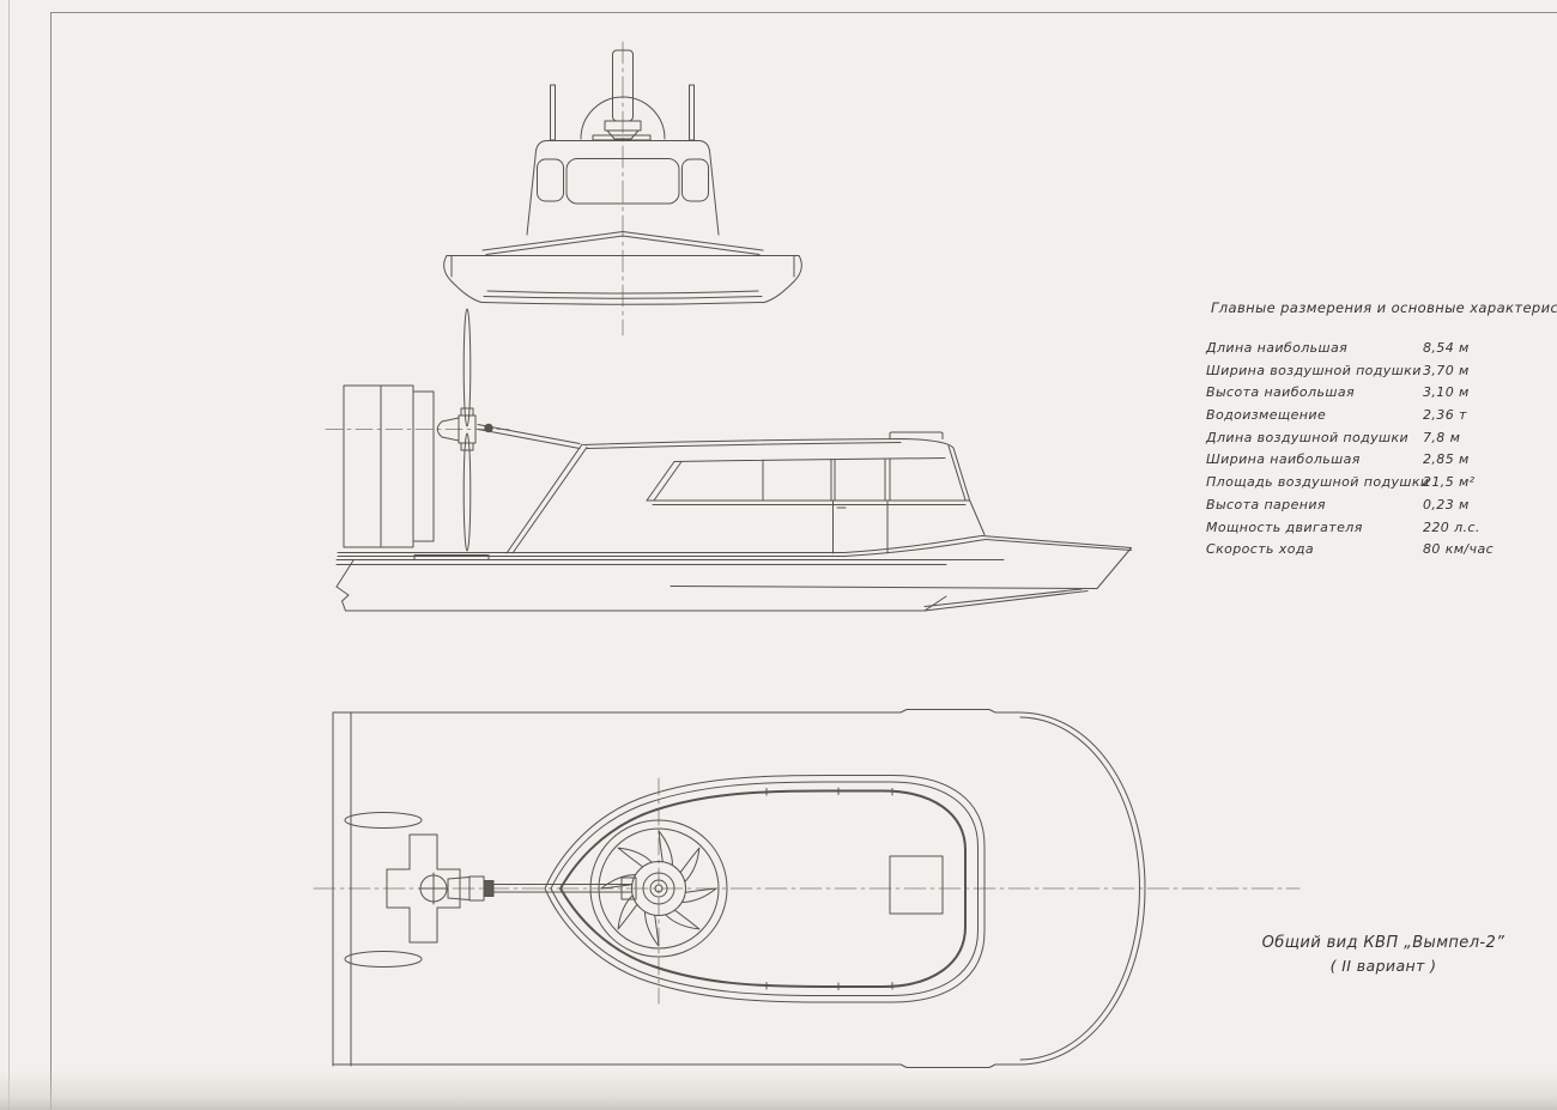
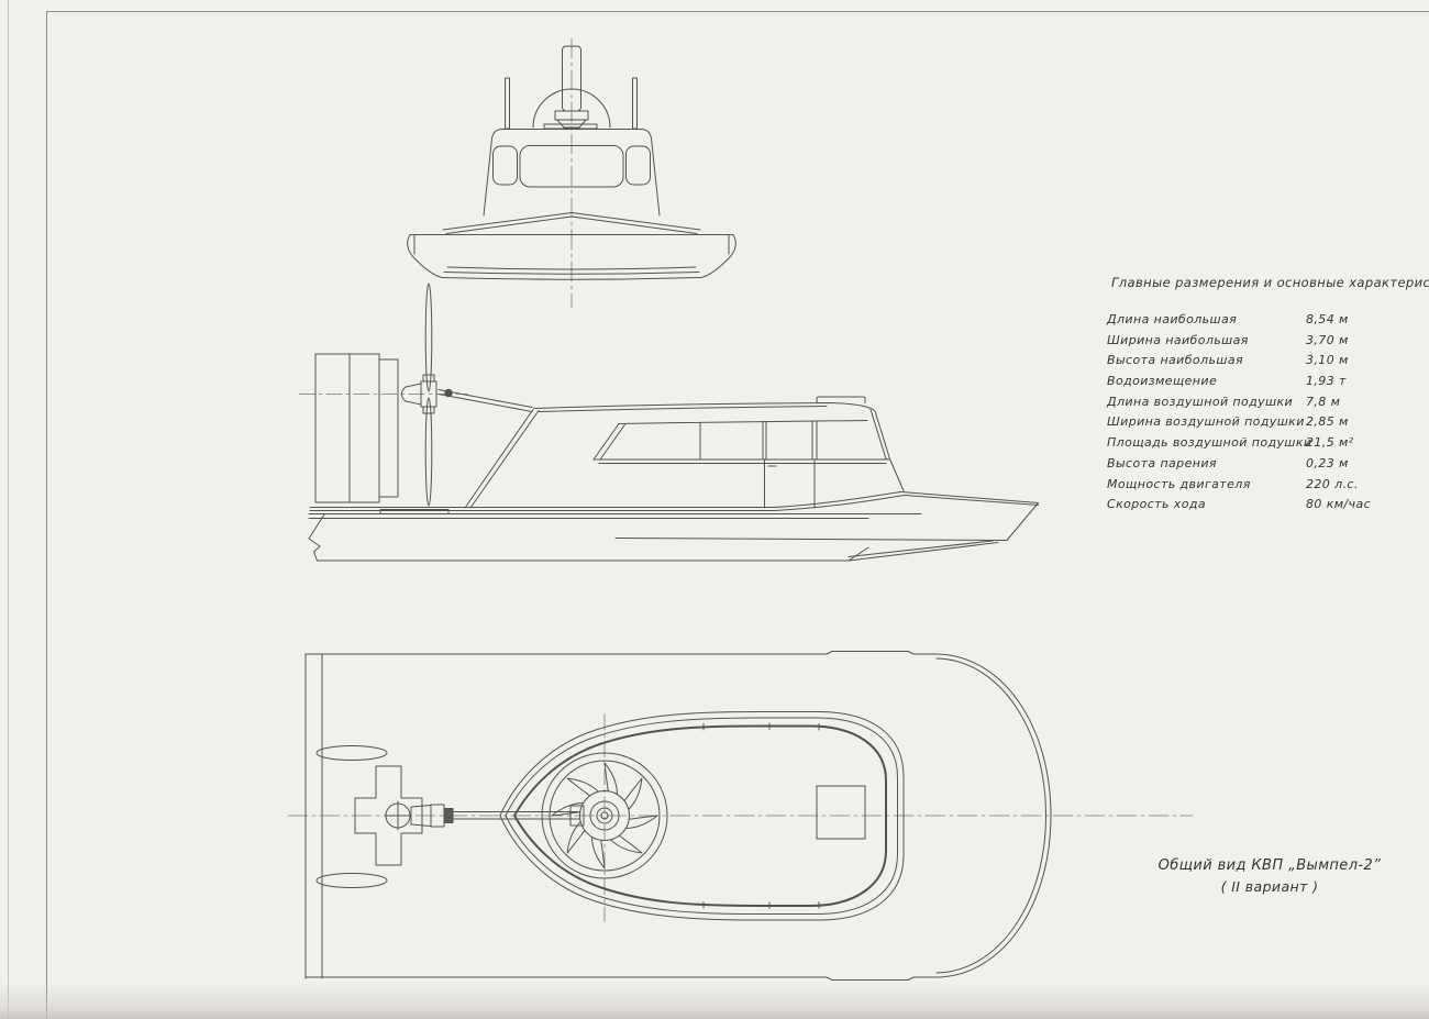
  Главные размерения и основные характерис
  Длина наибольшая
  8,54 м
- Ширина воздушной подушки
+ Ширина наибольшая
  3,70 м
  Высота наибольшая
  3,10 м
  Водоизмещение
- 2,36 т
+ 1,93 т
  Длина воздушной подушки
  7,8 м
- Ширина наибольшая
+ Ширина воздушной подушки
  2,85 м
  Площадь воздушной подушки
  21,5 м²
  Высота парения
  0,23 м
  Мощность двигателя
  220 л.с.
  Скорость хода
  80 км/час
  Общий вид КВП „Вымпел-2”
  ( II вариант )
